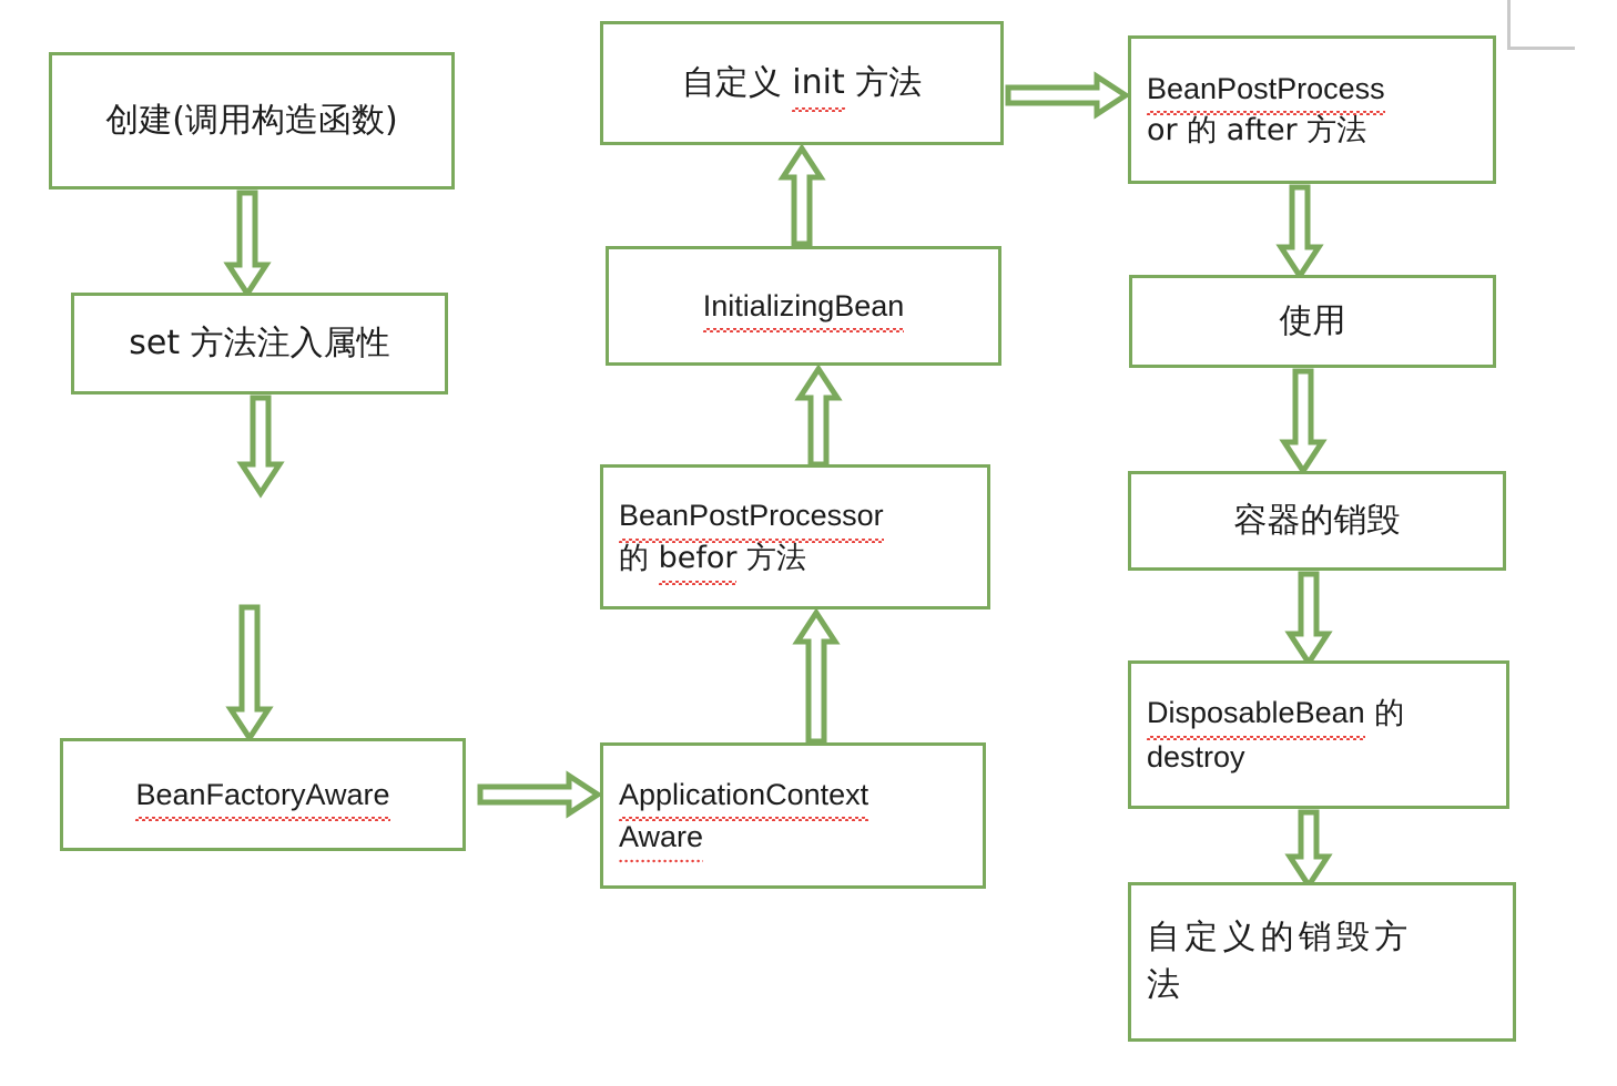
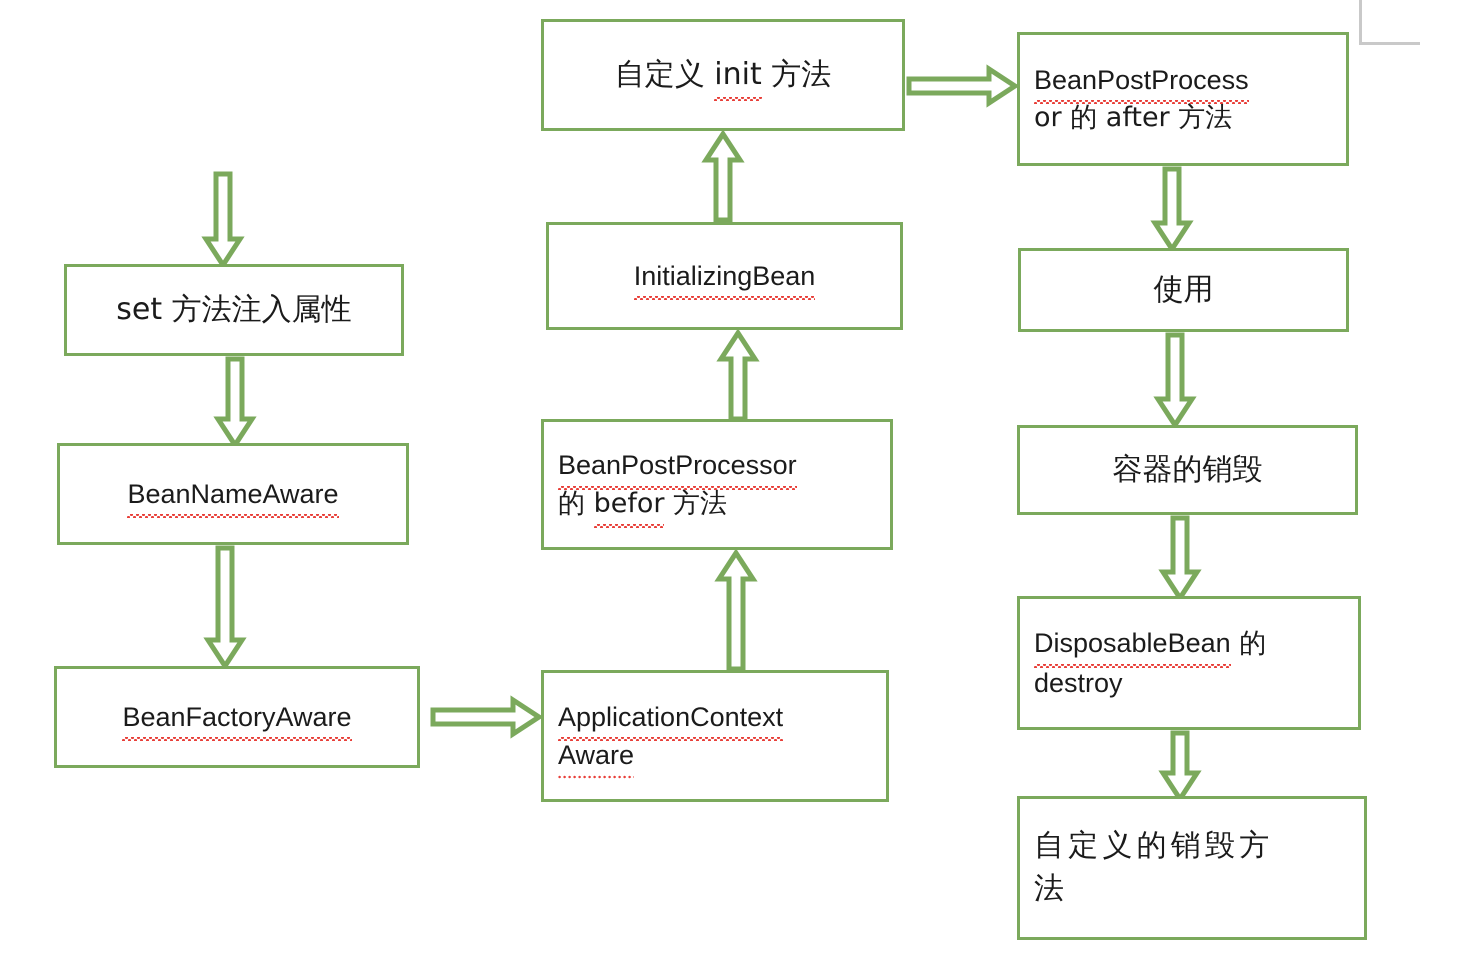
- 创建(调用构造函数)
  set 方法注入属性
+ BeanNameAware
  BeanFactoryAware
  自定义 init 方法
  InitializingBean
  BeanPostProcessor
  的 befor 方法
  ApplicationContext
  Aware
  BeanPostProcess
  or 的 after 方法
  使用
  容器的销毁
  DisposableBean 的
  destroy
  自定义的销毁方
  法
